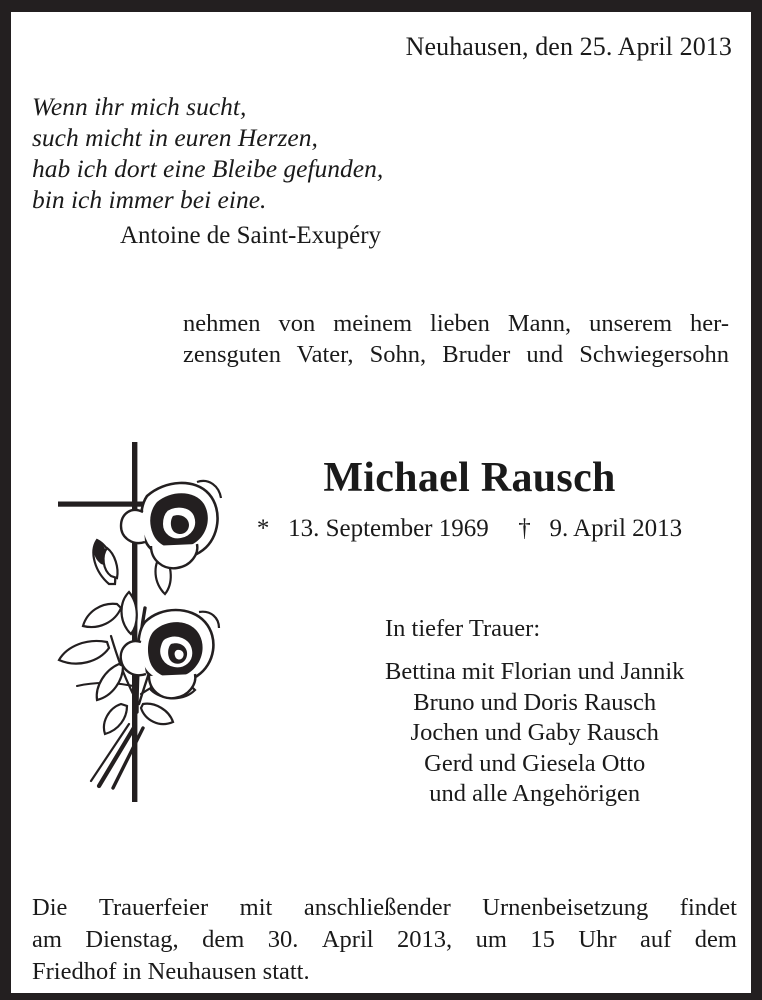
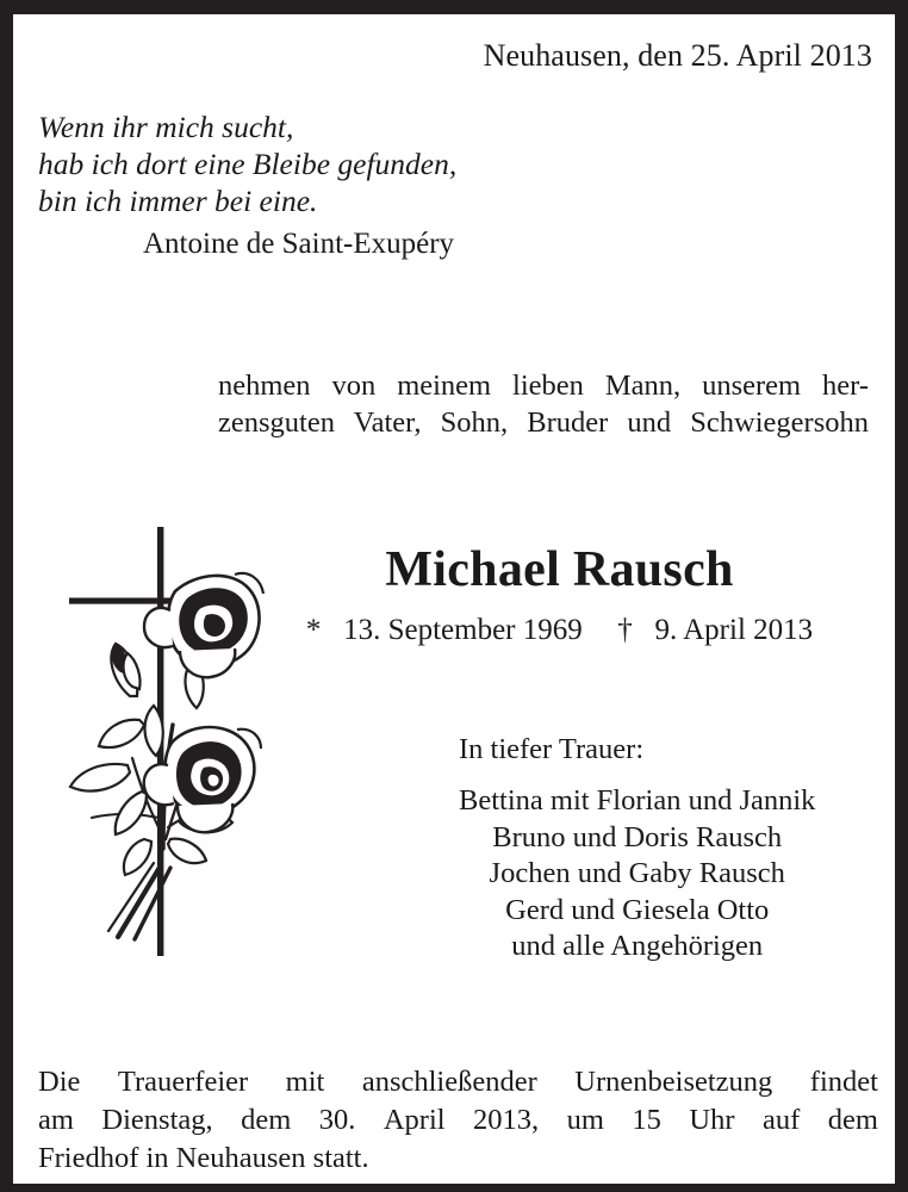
  Neuhausen, den 25. April 2013
  Wenn ihr mich sucht,
- such micht in euren Herzen,
  hab ich dort eine Bleibe gefunden,
  bin ich immer bei eine.
  Antoine de Saint-Exupéry
  nehmen
  von
  meinem
  lieben
  Mann,
  unserem
  her-
  zensguten Vater, Sohn, Bruder und Schwiegersohn
  Michael Rausch
  * 13. September 1969 † 9. April 2013
  In tiefer Trauer:
  Bettina mit Florian und Jannik
  Bruno und Doris Rausch
  Jochen und Gaby Rausch
  Gerd und Giesela Otto
  und alle Angehörigen
  Die
  Trauerfeier
  mit
  anschließender
  Urnenbeisetzung
  findet
  am
  Dienstag,
  dem
  30.
  April
  2013,
  um
  15
  Uhr
  auf
  dem
  Friedhof in Neuhausen statt.
